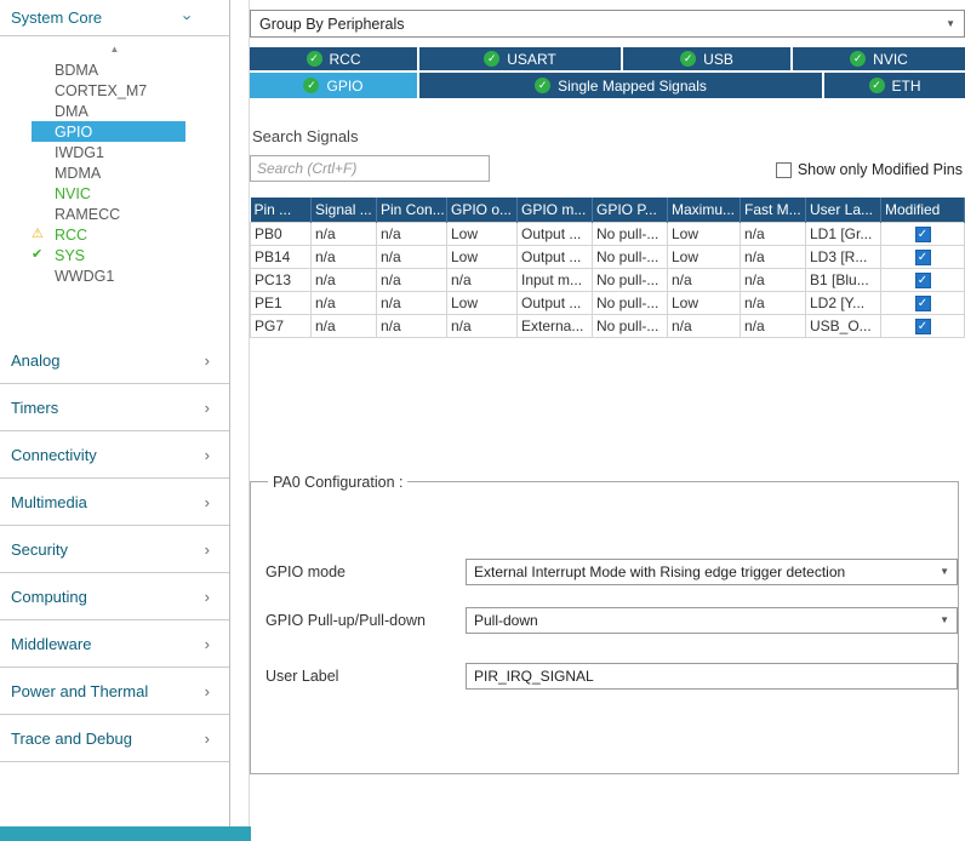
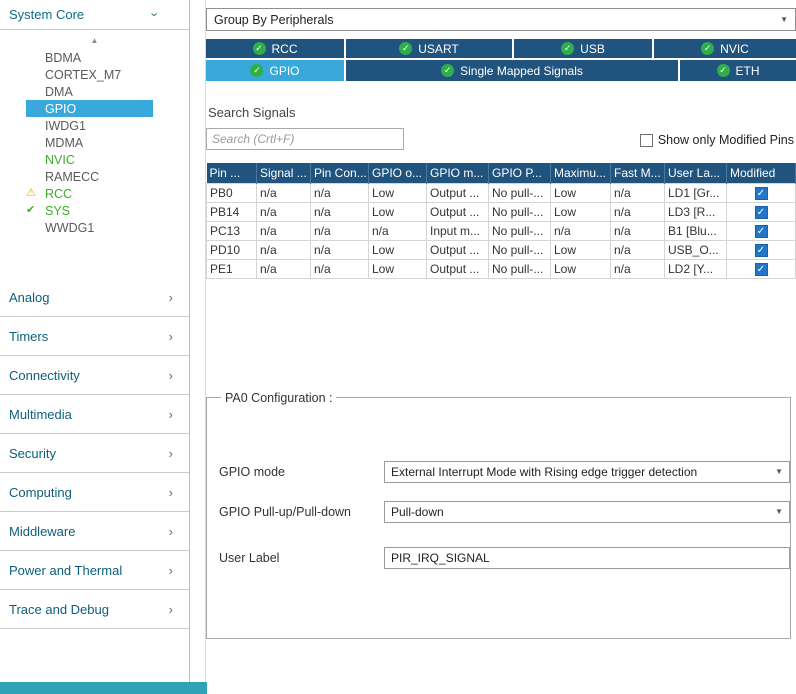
  System Core
  ▲
  BDMA
  CORTEX_M7
  DMA
  GPIO
  IWDG1
  MDMA
  NVIC
  RAMECC
  ⚠
  RCC
  ✔
  SYS
  WWDG1
  Analog
  ›
  Timers
  ›
  Connectivity
  ›
  Multimedia
  ›
  Security
  ›
  Computing
  ›
  Middleware
  ›
  Power and Thermal
  ›
  Trace and Debug
  ›
  Group By Peripherals
  ▼
  ✓
  RCC
  ✓
  USART
  ✓
  USB
  ✓
  NVIC
  ✓
  GPIO
  ✓
  Single Mapped Signals
  ✓
  ETH
  Search Signals
  Search (Crtl+F)
  Show only Modified Pins
  Pin ...	Signal ...	Pin Con...	GPIO o...	GPIO m...	GPIO P...	Maximu...	Fast M...	User La...	Modified
  PB0	n/a	n/a	Low	Output ...	No pull-...	Low	n/a	LD1 [Gr...	✓
  PB14	n/a	n/a	Low	Output ...	No pull-...	Low	n/a	LD3 [R...	✓
  PC13	n/a	n/a	n/a	Input m...	No pull-...	n/a	n/a	B1 [Blu...	✓
+ PD10	n/a	n/a	Low	Output ...	No pull-...	Low	n/a	USB_O...	✓
  PE1	n/a	n/a	Low	Output ...	No pull-...	Low	n/a	LD2 [Y...	✓
- PG7	n/a	n/a	n/a	Externa...	No pull-...	n/a	n/a	USB_O...	✓
  PA0 Configuration :
  GPIO mode
  External Interrupt Mode with Rising edge trigger detection
  ▼
  GPIO Pull-up/Pull-down
  Pull-down
  ▼
  User Label
  PIR_IRQ_SIGNAL
